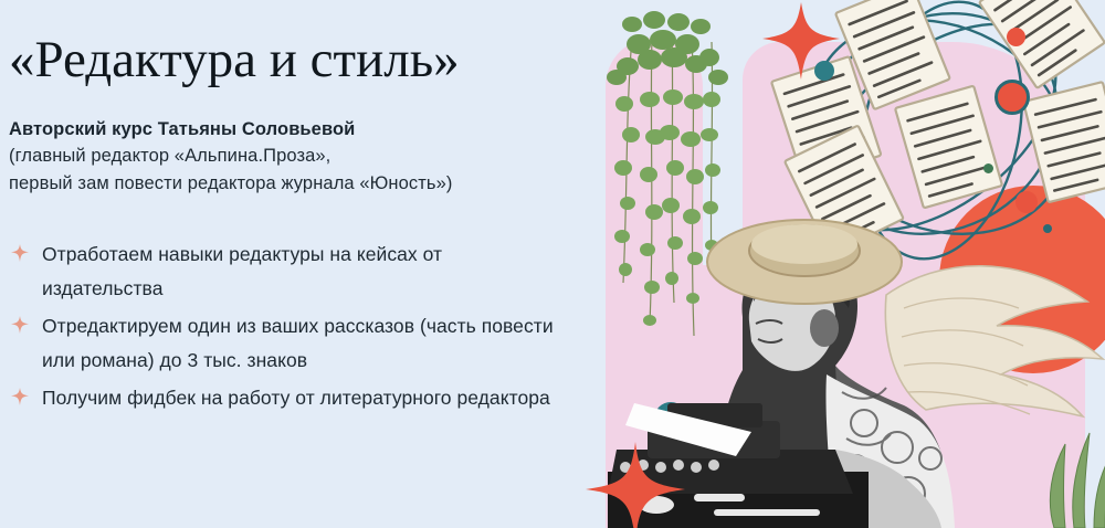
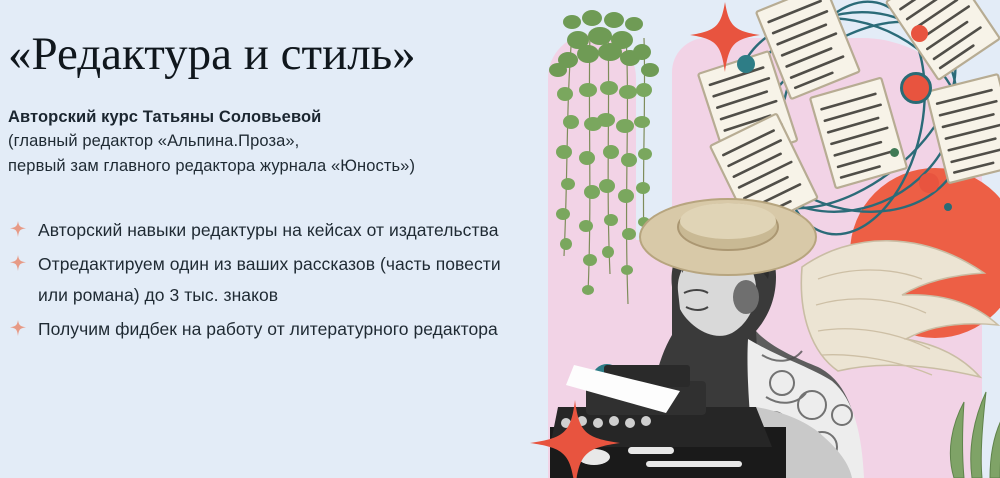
  «Редактура и стиль»
  Авторский курс Татьяны Соловьевой
  (главный редактор «Альпина.Проза»,
- первый зам повести редактора журнала «Юность»)
+ первый зам главного редактора журнала «Юность»)
- Отработаем навыки редактуры на кейсах от издательства
+ Авторский навыки редактуры на кейсах от издательства
  Отредактируем один из ваших рассказов (часть повести или романа) до 3 тыс. знаков
  Получим фидбек на работу от литературного редактора
